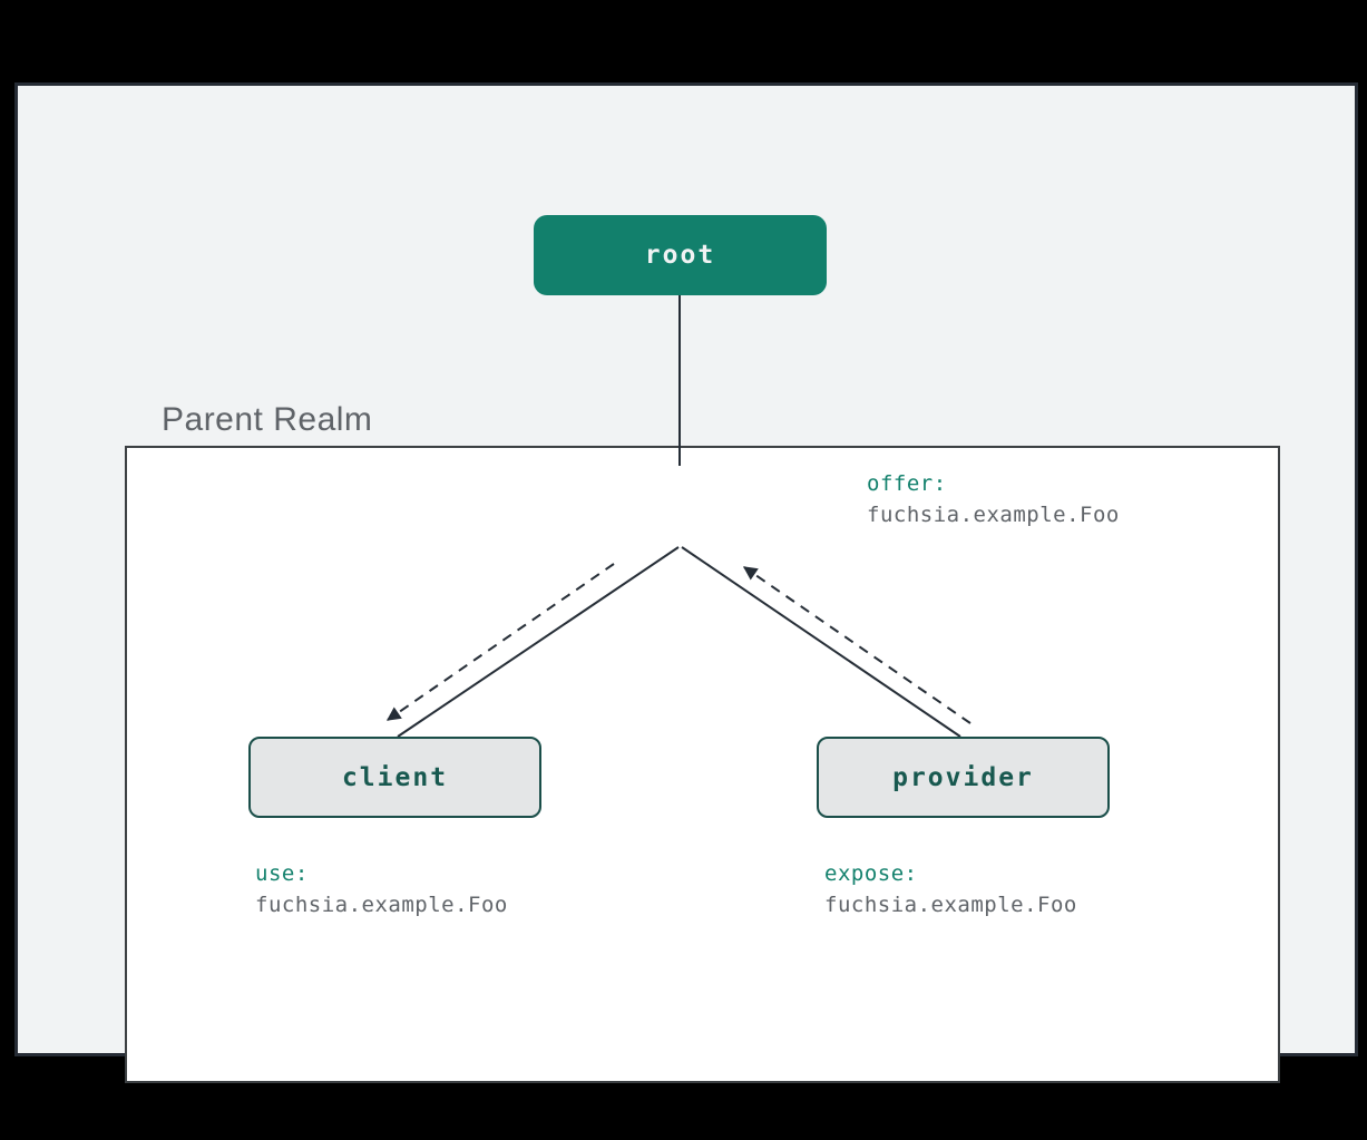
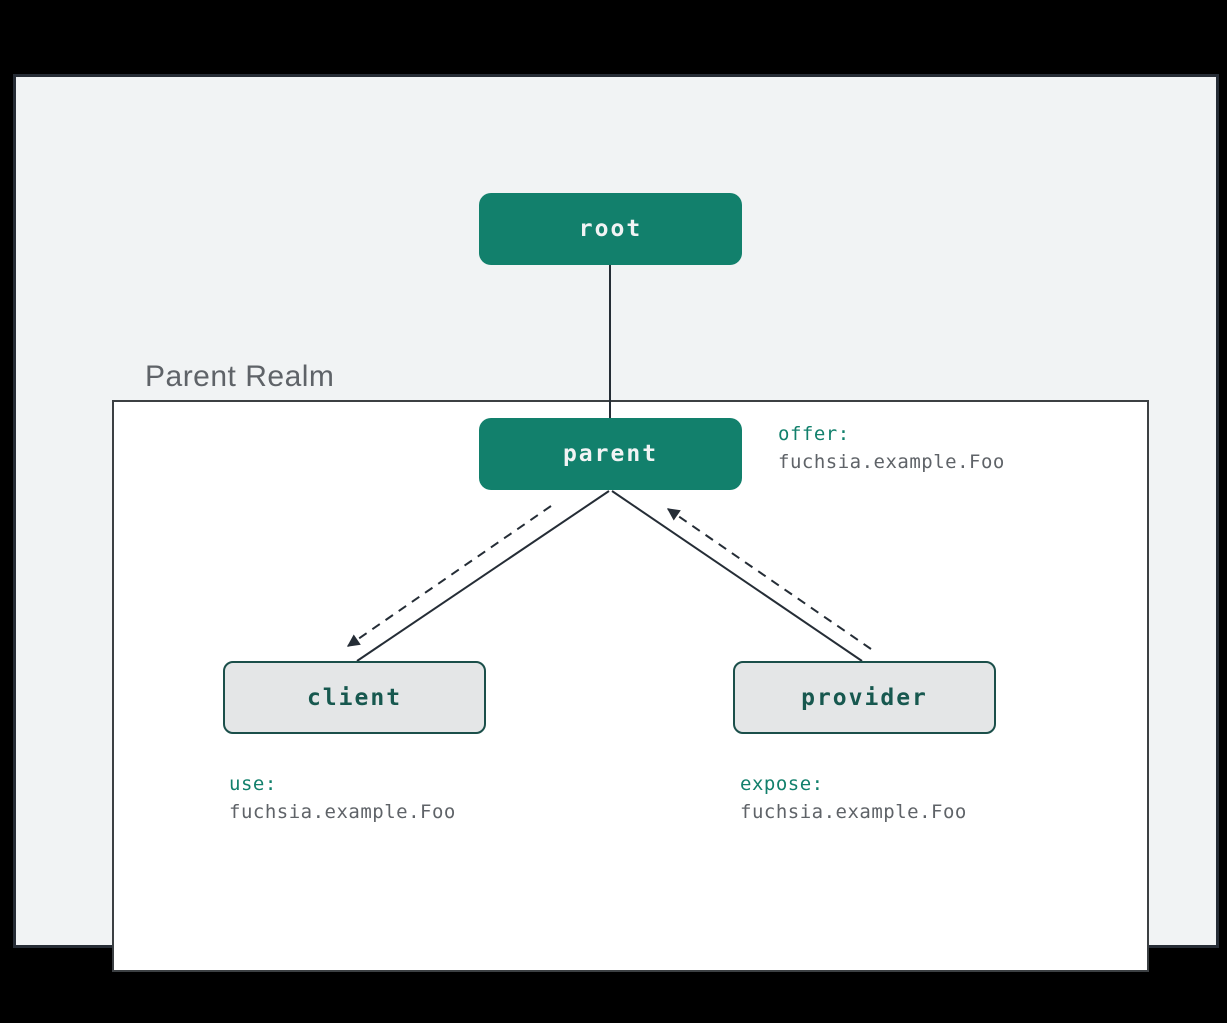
  Parent Realm
  root
+ parent
  client
  provider
  offer:
  fuchsia.example.Foo
  use:
  fuchsia.example.Foo
  expose:
  fuchsia.example.Foo
